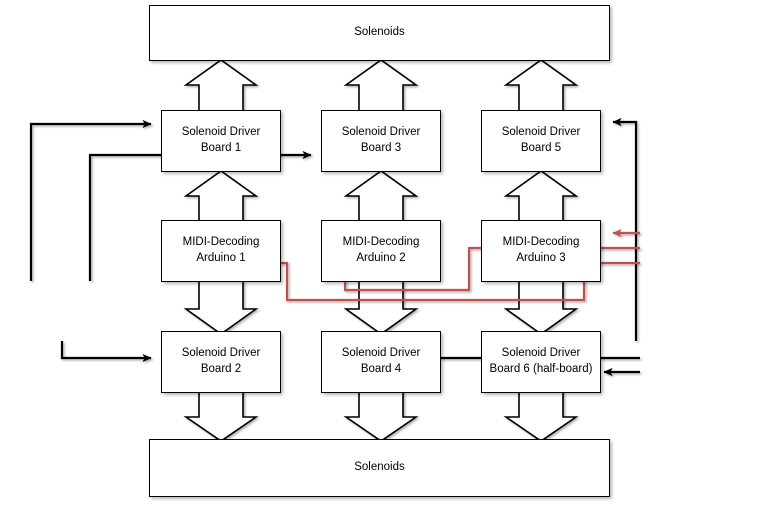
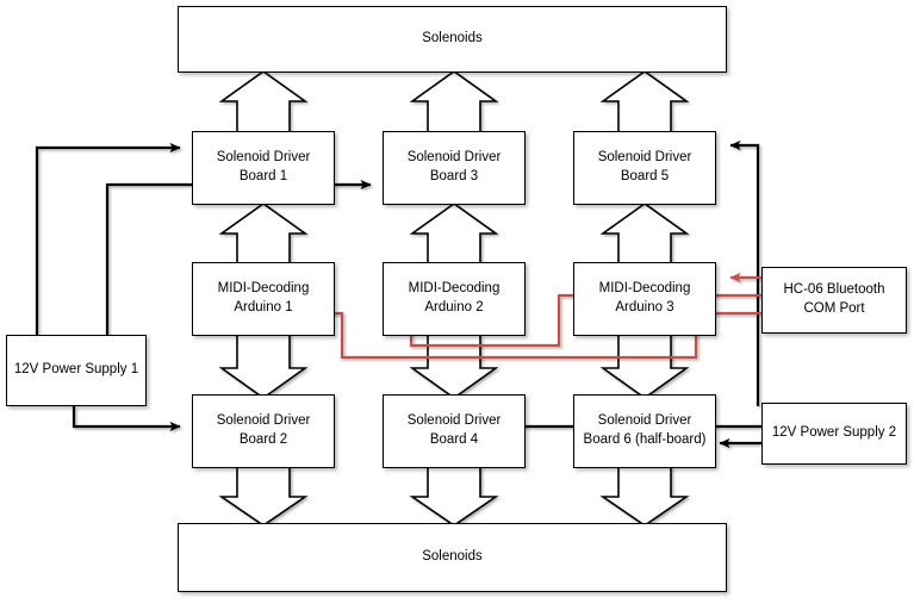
  Solenoids
  Solenoid Driver
  Board 1
  Solenoid Driver
  Board 3
  Solenoid Driver
  Board 5
  MIDI-Decoding
  Arduino 1
  MIDI-Decoding
  Arduino 2
  MIDI-Decoding
  Arduino 3
  Solenoid Driver
  Board 2
  Solenoid Driver
  Board 4
  Solenoid Driver
  Board 6 (half-board)
  Solenoids
+ HC-06 Bluetooth
+ COM Port
+ 12V Power Supply 1
+ 12V Power Supply 2
